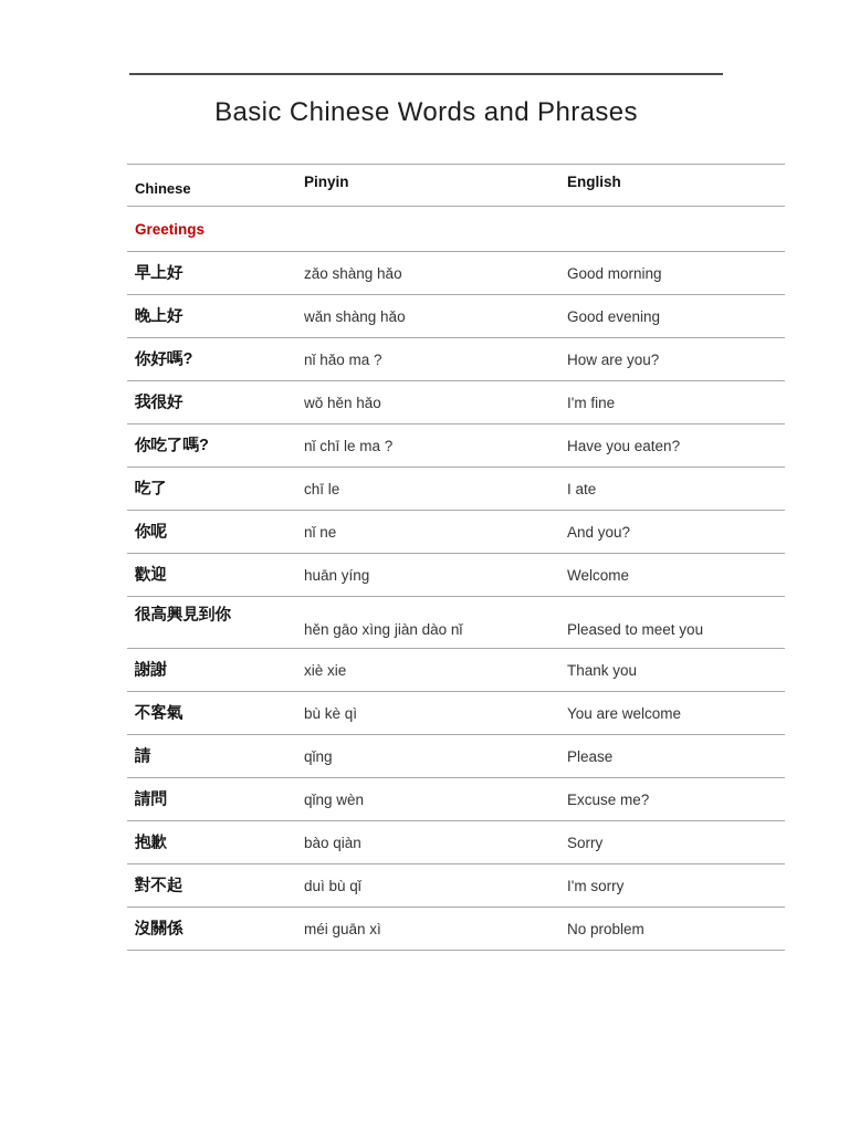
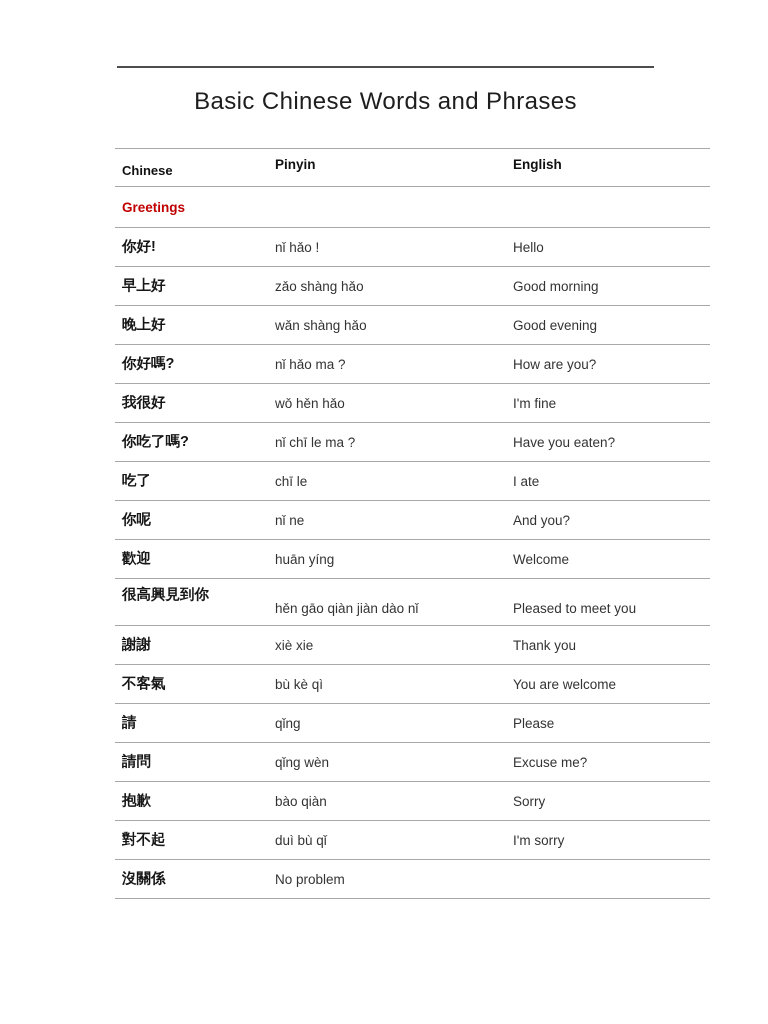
  Basic Chinese Words and Phrases
  Chinese
  Pinyin
  English
  Greetings
+ 你好!
+ nǐ hǎo !
+ Hello
  早上好
  zǎo shàng hǎo
  Good morning
  晚上好
  wǎn shàng hǎo
  Good evening
  你好嗎?
  nǐ hǎo ma ?
  How are you?
  我很好
  wǒ hěn hǎo
  I'm fine
  你吃了嗎?
  nǐ chī le ma ?
  Have you eaten?
  吃了
  chī le
  I ate
  你呢
  nǐ ne
  And you?
  歡迎
  huān yíng
  Welcome
  很高興見到你
- hěn gāo xìng jiàn dào nǐ
+ hěn gāo qiàn jiàn dào nǐ
  Pleased to meet you
  謝謝
  xiè xie
  Thank you
  不客氣
  bù kè qì
  You are welcome
  請
  qǐng
  Please
  請問
  qǐng wèn
  Excuse me?
  抱歉
  bào qiàn
  Sorry
  對不起
  duì bù qǐ
  I'm sorry
  沒關係
- méi guān xì
  No problem
